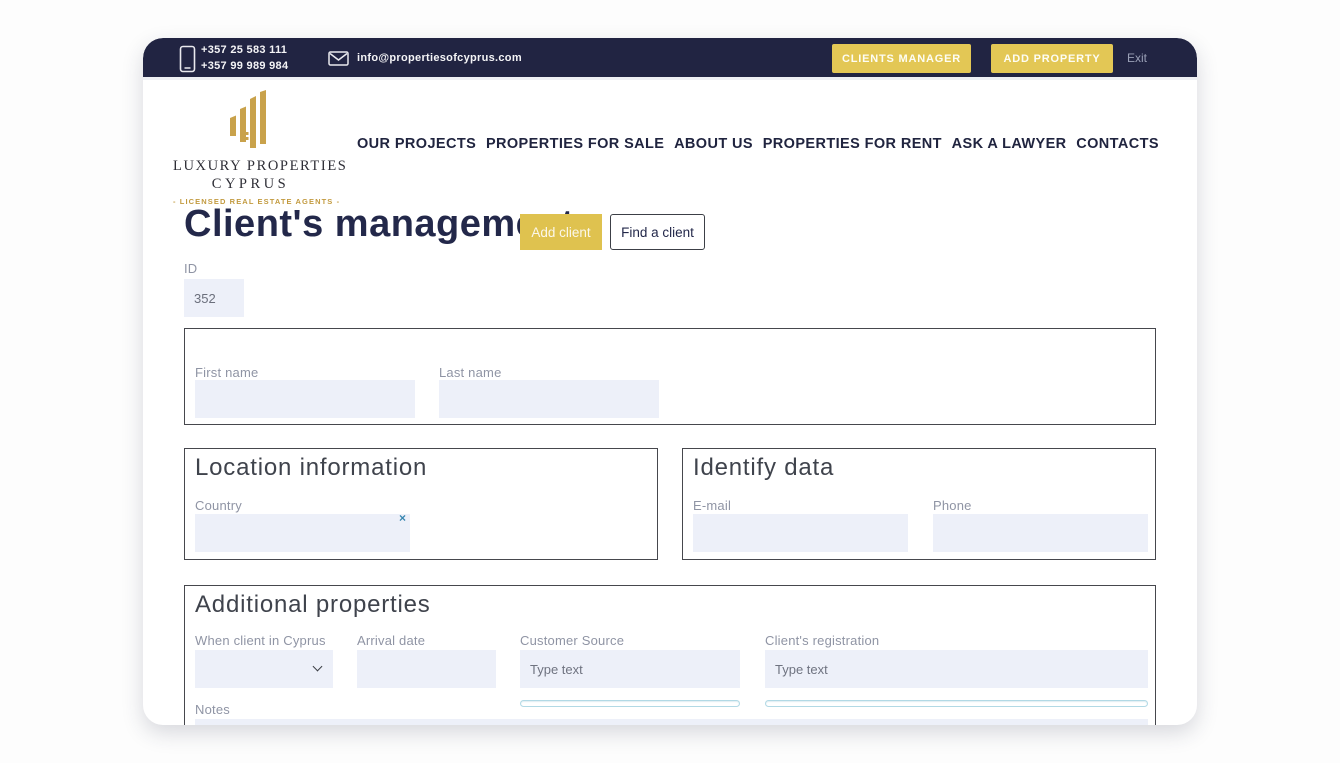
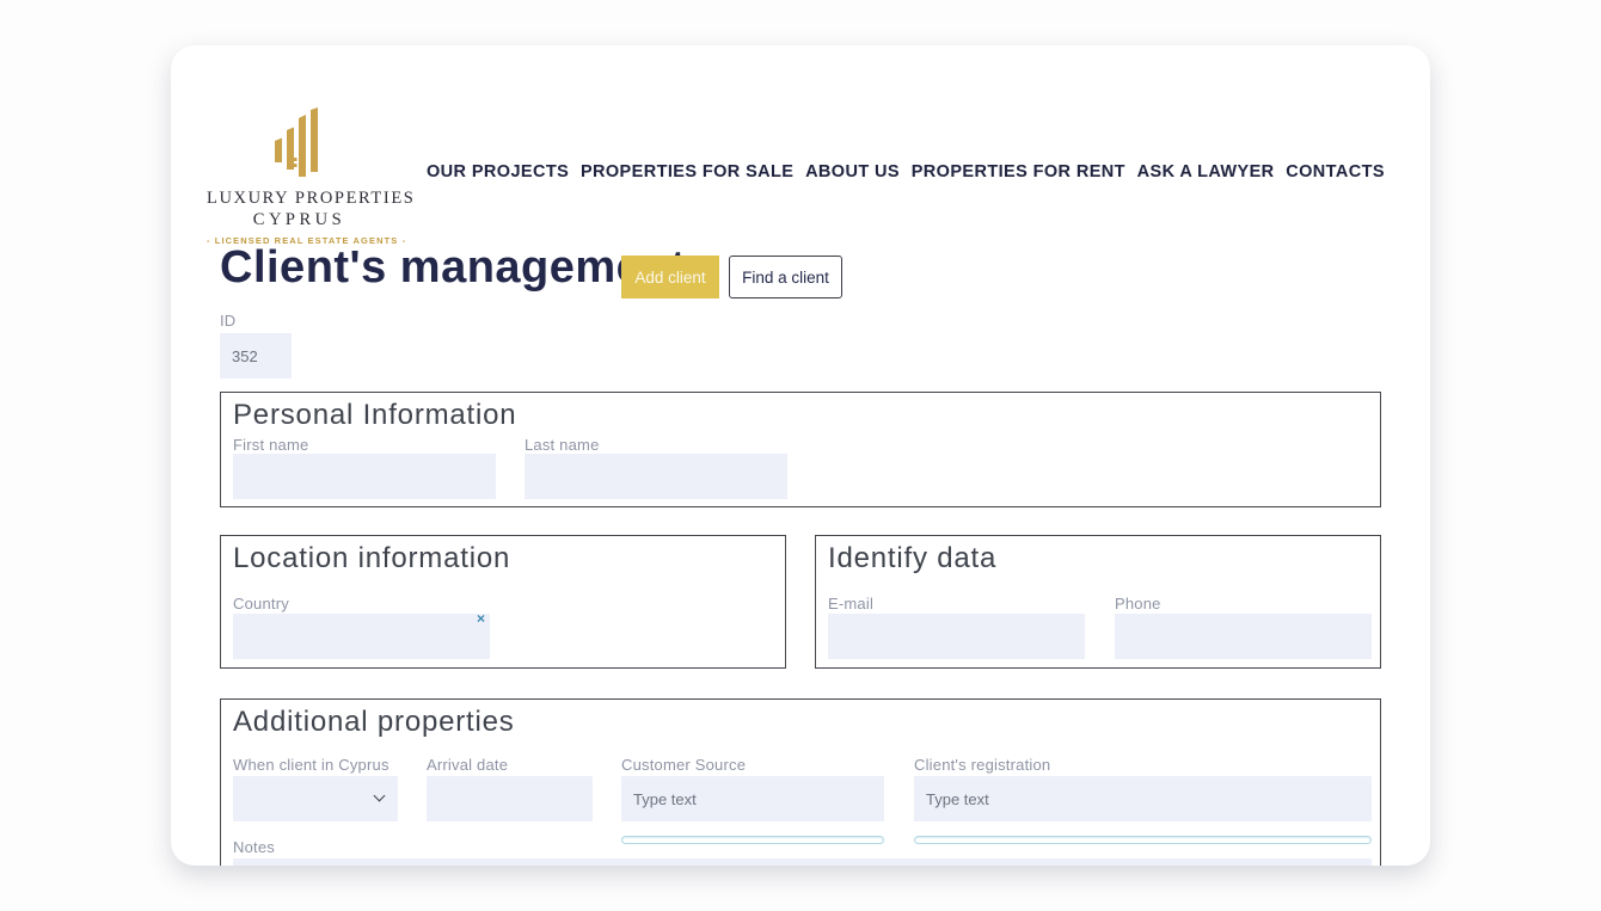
- +357 25 583 111
- +357 99 989 984
- info@propertiesofcyprus.com
- CLIENTS MANAGER
- ADD PROPERTY
- Exit
  LUXURY PROPERTIES
  CYPRUS
  - LICENSED REAL ESTATE AGENTS -
  OUR PROJECTS
  PROPERTIES FOR SALE
  ABOUT US
  PROPERTIES FOR RENT
  ASK A LAWYER
  CONTACTS
  Client's managem
  Add client
  Find a client
  ID
  352
+ Personal Information
  First name
  Last name
  Location information
  Country
  ×
  Identify data
  E-mail
  Phone
  Additional properties
  When client in Cyprus
  Arrival date
  Customer Source
  Type text
  Client's registration
  Type text
  Notes
